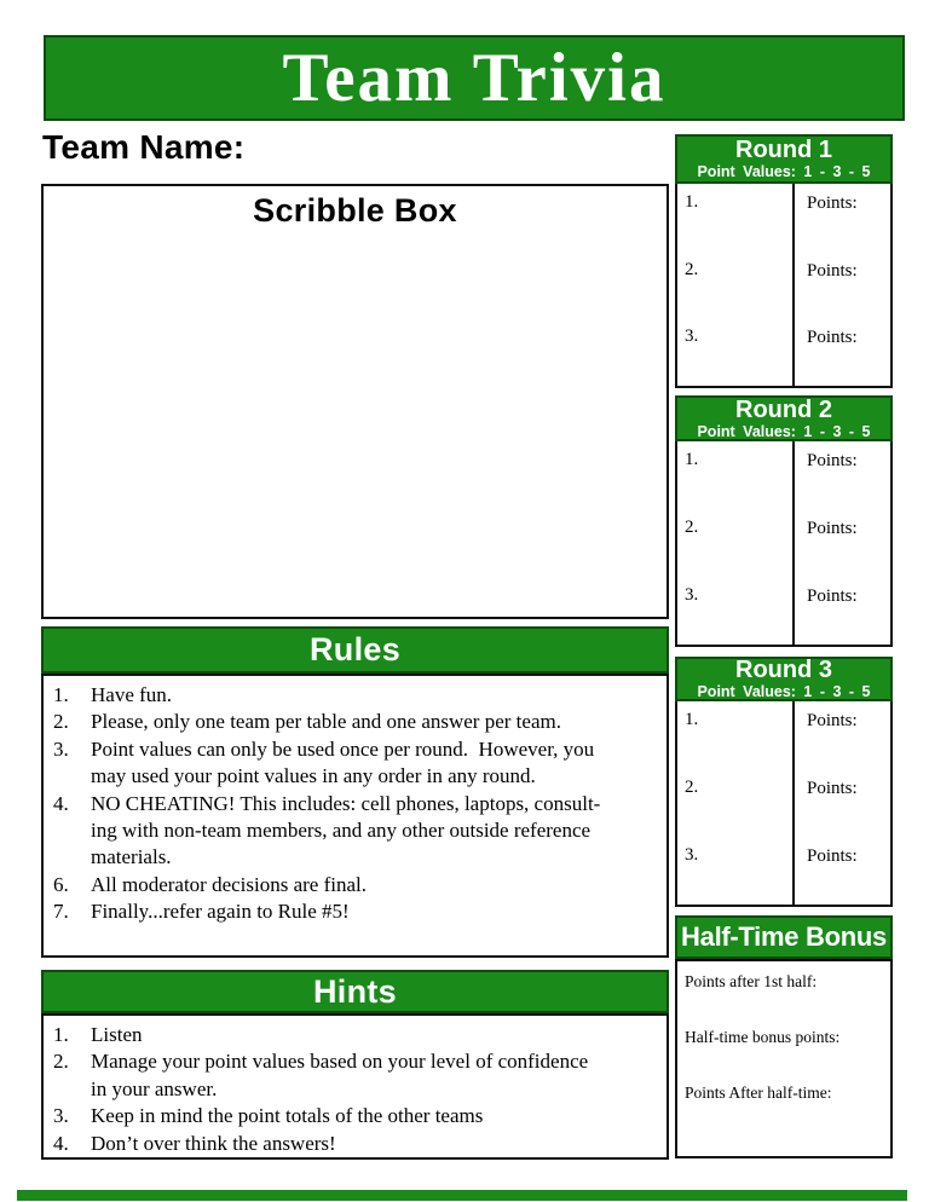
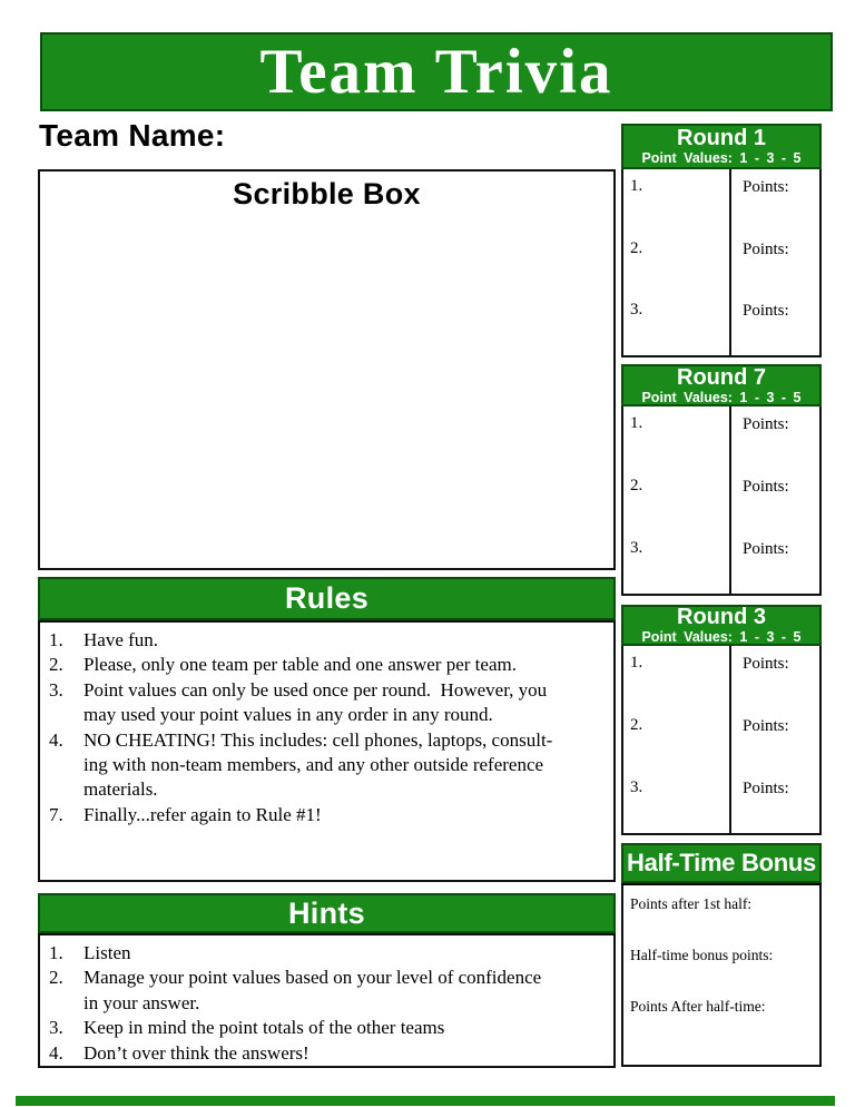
  Team Trivia
  Team Name:
  Scribble Box
  Rules
  1.
  Have fun.
  2.
  Please, only one team per table and one answer per team.
  3.
  Point values can only be used once per round. However, you
  may used your point values in any order in any round.
  4.
  NO CHEATING! This includes: cell phones, laptops, consult-
  ing with non-team members, and any other outside reference
  materials.
- 6.
- All moderator decisions are final.
  7.
- Finally...refer again to Rule #5!
+ Finally...refer again to Rule #1!
  Hints
  1.
  Listen
  2.
  Manage your point values based on your level of confidence
  in your answer.
  3.
  Keep in mind the point totals of the other teams
  4.
  Don’t over think the answers!
  Round 1
  Point Values: 1 - 3 - 5
  1.
  Points:
  2.
  Points:
  3.
  Points:
- Round 2
+ Round 7
  Point Values: 1 - 3 - 5
  1.
  Points:
  2.
  Points:
  3.
  Points:
  Round 3
  Point Values: 1 - 3 - 5
  1.
  Points:
  2.
  Points:
  3.
  Points:
  Half-Time Bonus
  Points after 1st half:
  Half-time bonus points:
  Points After half-time:
